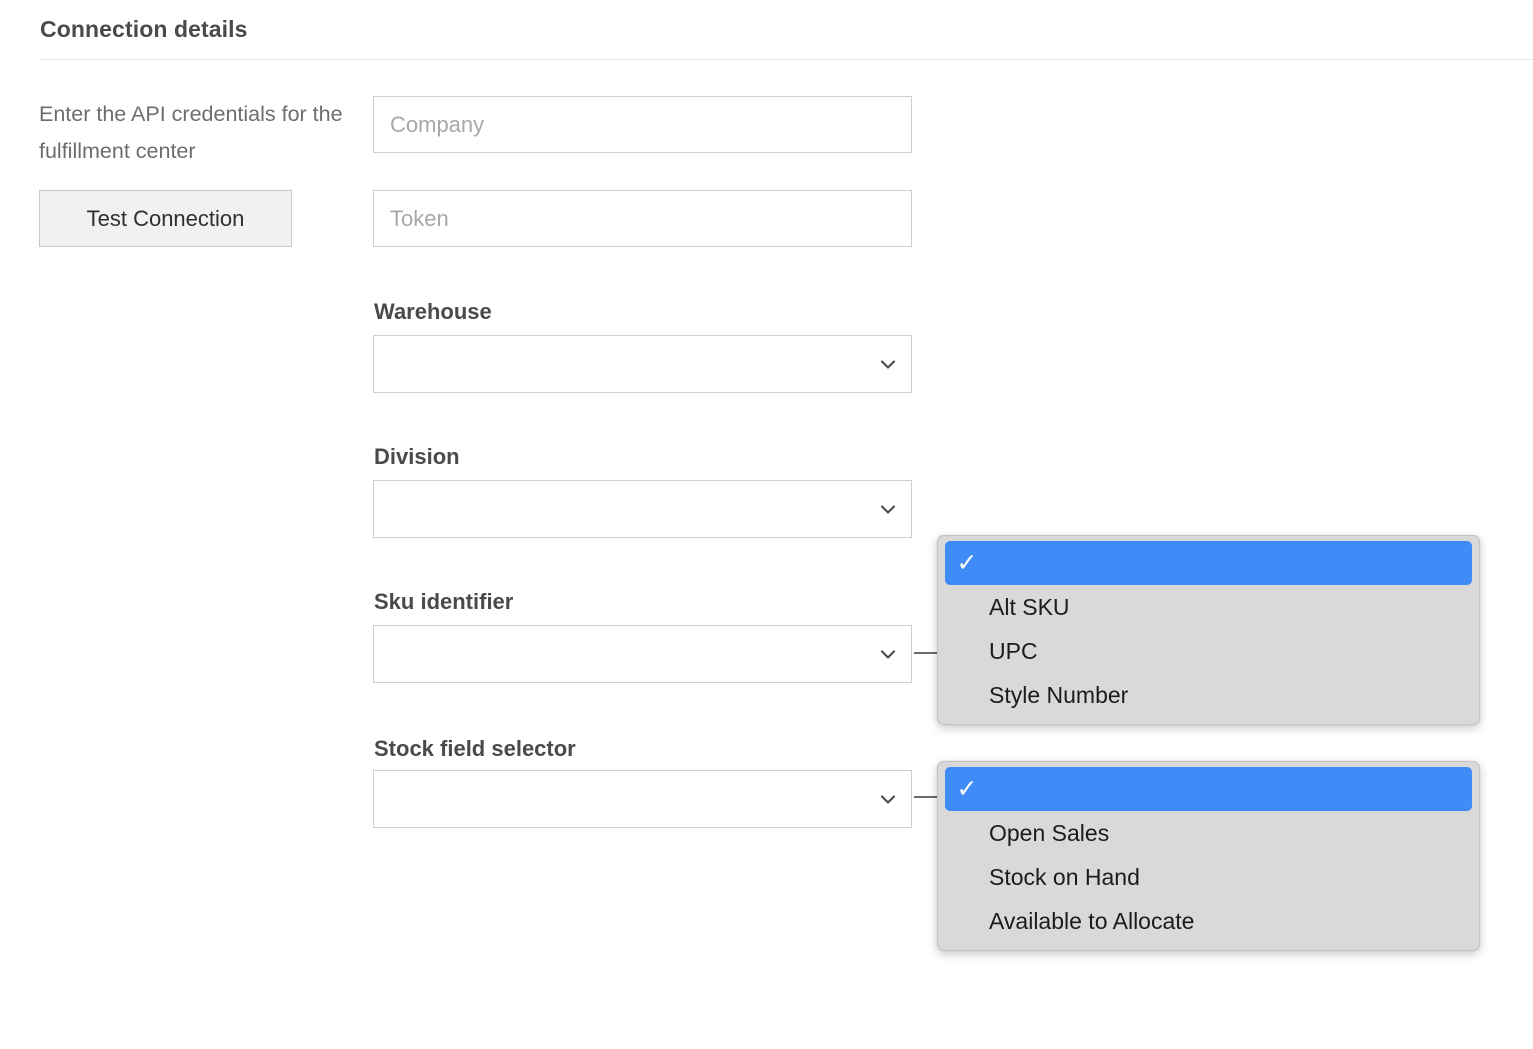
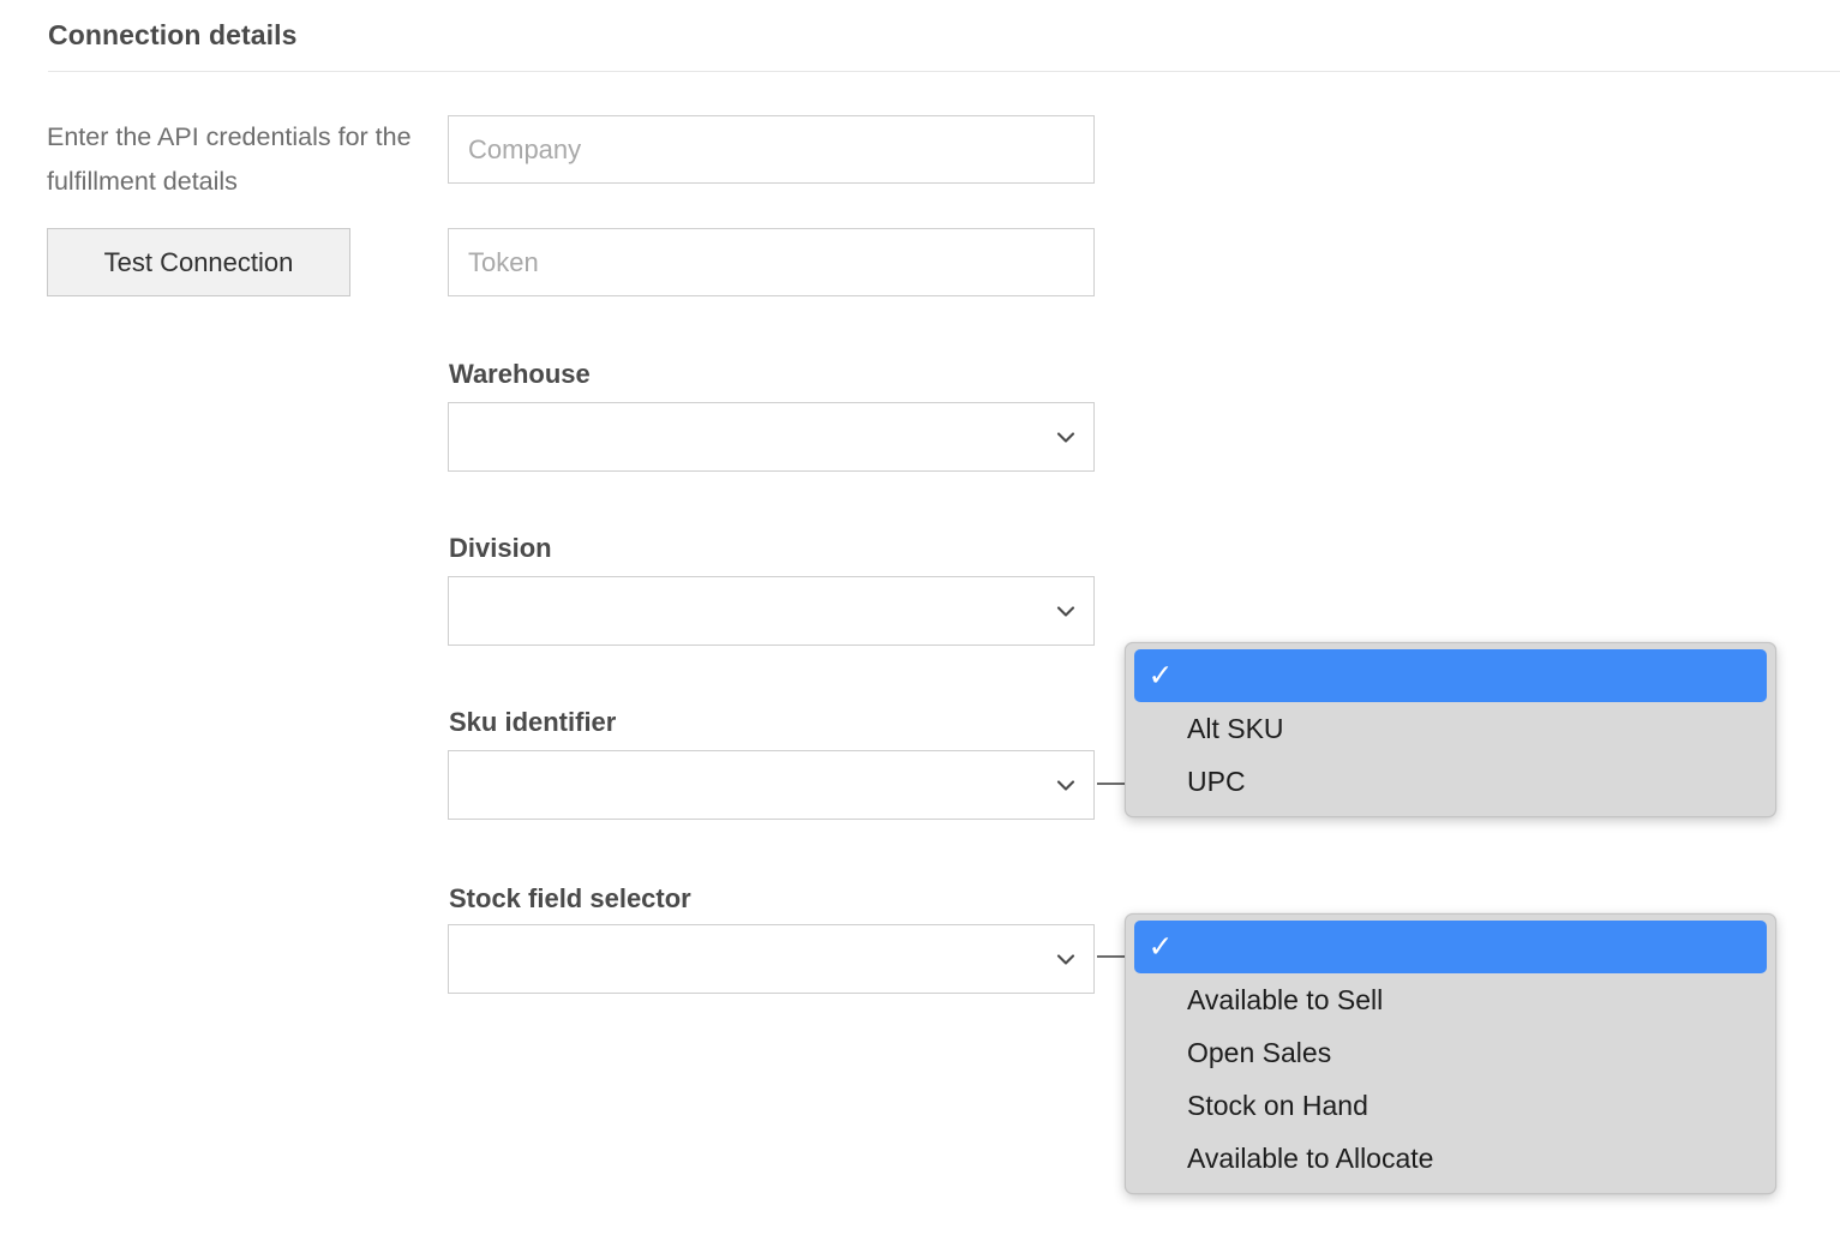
  Connection details
- Enter the API credentials for the fulfillment center
+ Enter the API credentials for the fulfillment details
  Test Connection
  Company
  Token
  Warehouse
  Division
  Sku identifier
  Stock field selector
  ✓
  Alt SKU
  UPC
- Style Number
  ✓
+ Available to Sell
  Open Sales
  Stock on Hand
  Available to Allocate
